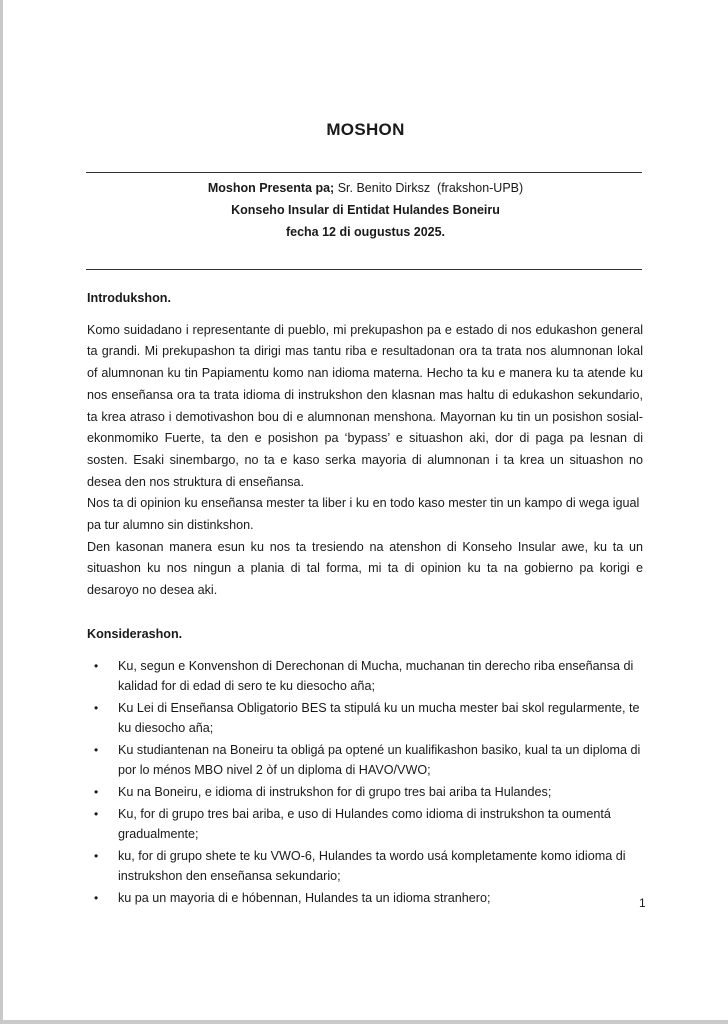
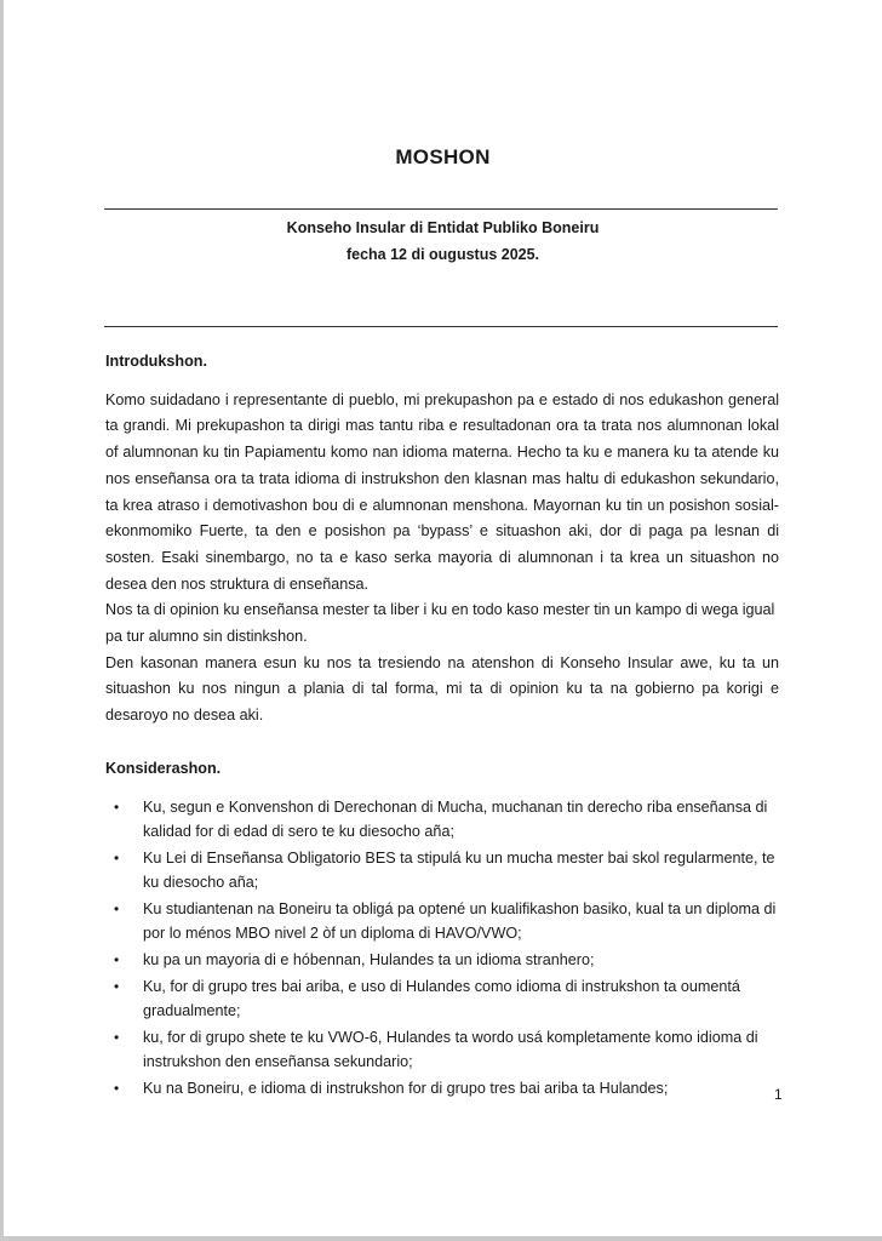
  MOSHON
- Moshon Presenta pa; Sr. Benito Dirksz (frakshon-UPB)
- Konseho Insular di Entidat Hulandes Boneiru
+ Konseho Insular di Entidat Publiko Boneiru
  fecha 12 di ougustus 2025.
  Introdukshon.
  Komo suidadano i representante di pueblo, mi prekupashon pa e estado di nos edukashon general ta grandi. Mi prekupashon ta dirigi mas tantu riba e resultadonan ora ta trata nos alumnonan lokal of alumnonan ku tin Papiamentu komo nan idioma materna. Hecho ta ku e manera ku ta atende ku nos enseñansa ora ta trata idioma di instrukshon den klasnan mas haltu di edukashon sekundario, ta krea atraso i demotivashon bou di e alumnonan menshona. Mayornan ku tin un posishon sosial-ekonmomiko Fuerte, ta den e posishon pa ‘bypass’ e situashon aki, dor di paga pa lesnan di sosten. Esaki sinembargo, no ta e kaso serka mayoria di alumnonan i ta krea un situashon no desea den nos struktura di enseñansa.
  Nos ta di opinion ku enseñansa mester ta liber i ku en todo kaso mester tin un kampo di wega igual pa tur alumno sin distinkshon.
  Den kasonan manera esun ku nos ta tresiendo na atenshon di Konseho Insular awe, ku ta un situashon ku nos ningun a plania di tal forma, mi ta di opinion ku ta na gobierno pa korigi e desaroyo no desea aki.
  Konsiderashon.
  •
  Ku, segun e Konvenshon di Derechonan di Mucha, muchanan tin derecho riba enseñansa di kalidad for di edad di sero te ku diesocho aña;
  •
  Ku Lei di Enseñansa Obligatorio BES ta stipulá ku un mucha mester bai skol regularmente, te ku diesocho aña;
  •
  Ku studiantenan na Boneiru ta obligá pa optené un kualifikashon basiko, kual ta un diploma di por lo ménos MBO nivel 2 òf un diploma di HAVO/VWO;
  •
- Ku na Boneiru, e idioma di instrukshon for di grupo tres bai ariba ta Hulandes;
+ ku pa un mayoria di e hóbennan, Hulandes ta un idioma stranhero;
  •
  Ku, for di grupo tres bai ariba, e uso di Hulandes como idioma di instrukshon ta oumentá gradualmente;
  •
  ku, for di grupo shete te ku VWO-6, Hulandes ta wordo usá kompletamente komo idioma di instrukshon den enseñansa sekundario;
  •
- ku pa un mayoria di e hóbennan, Hulandes ta un idioma stranhero;
+ Ku na Boneiru, e idioma di instrukshon for di grupo tres bai ariba ta Hulandes;
  1
